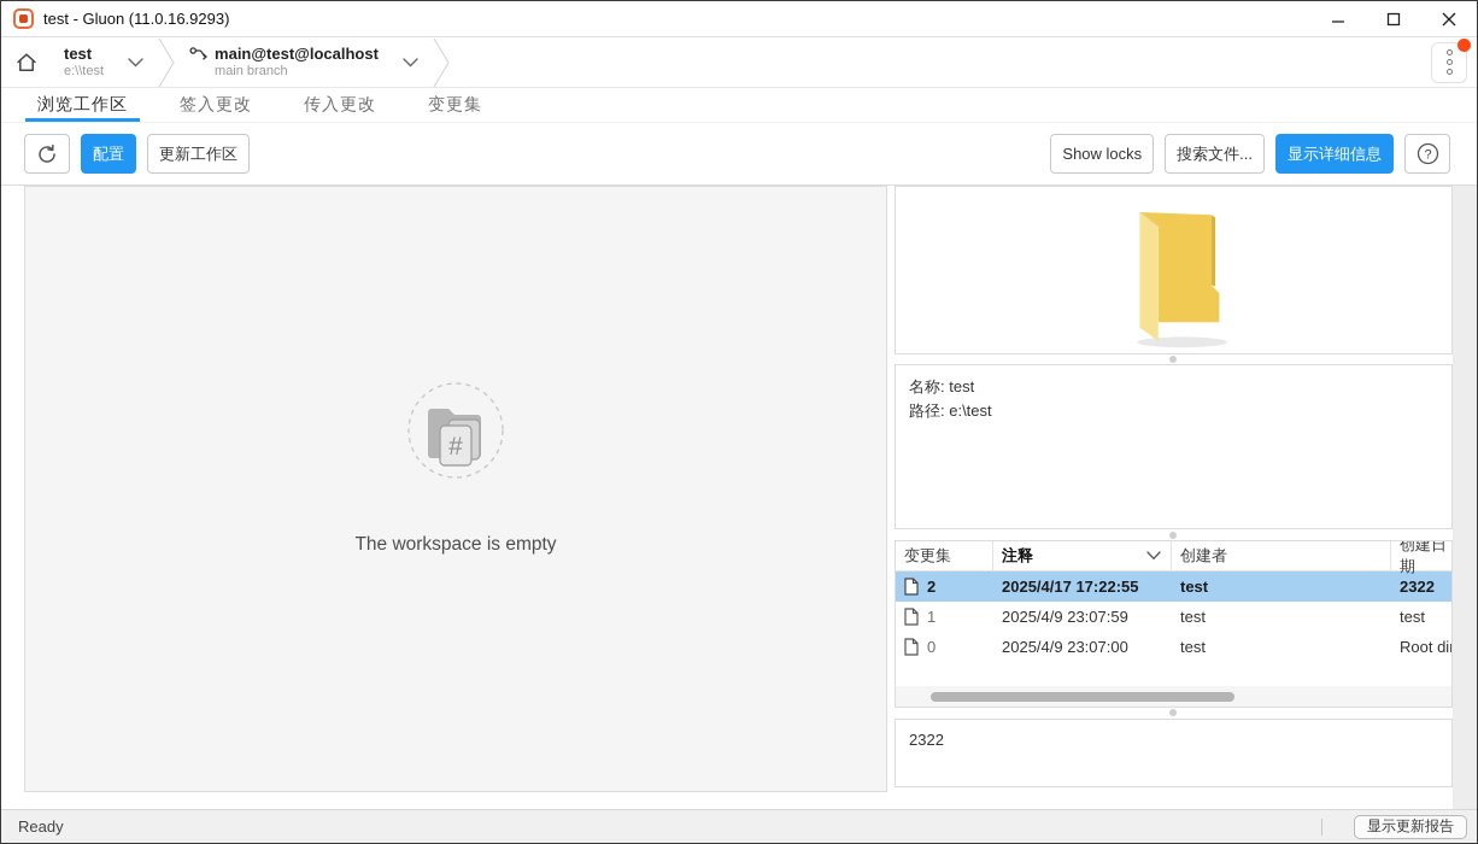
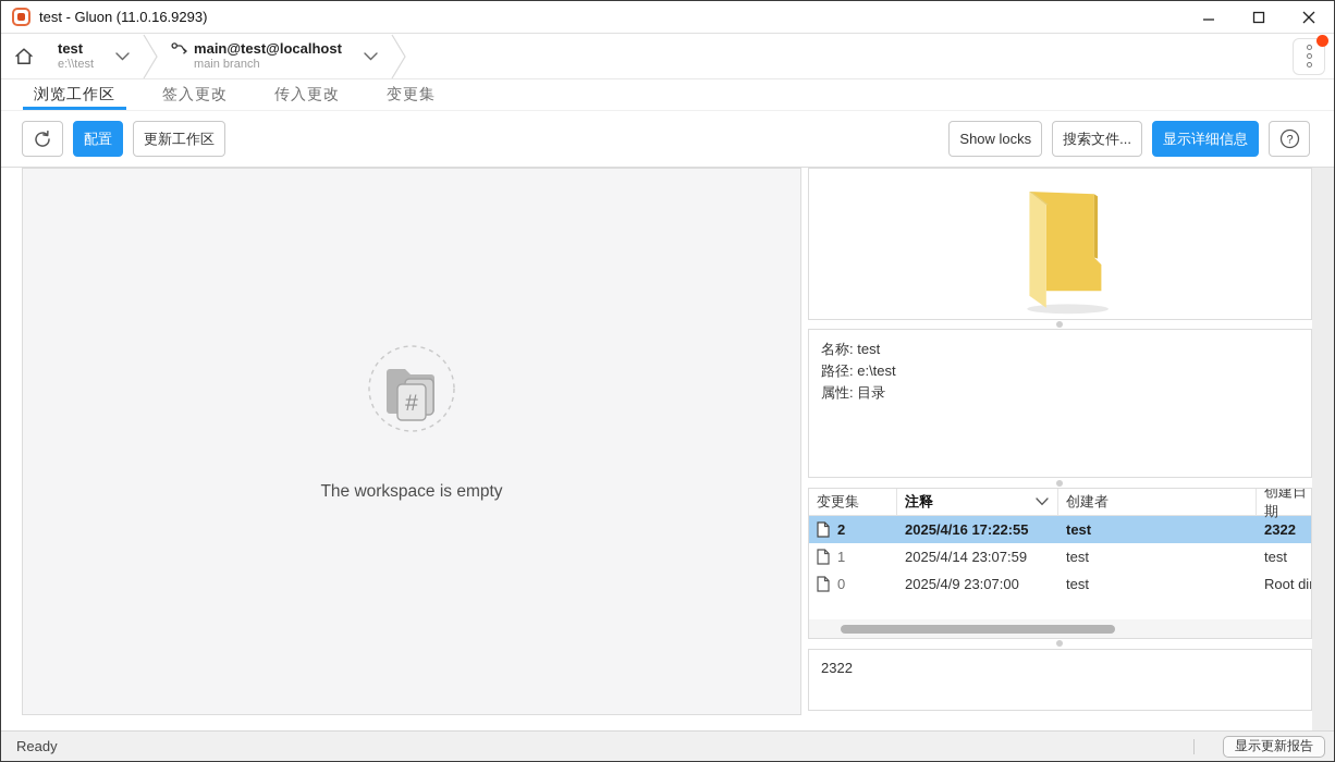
  test - Gluon (11.0.16.9293)
  test
  e:\\test
  main@test@localhost
  main branch
  浏览工作区
  签入更改
  传入更改
  变更集
  配置
  更新工作区
  Show locks
  搜索文件...
  显示详细信息
  ?
  #
  The workspace is empty
  名称: test
  路径: e:\test
+ 属性: 目录
  变更集
  注释
  创建者
  创建日期
  2
- 2025/4/17 17:22:55
+ 2025/4/16 17:22:55
  test
  2322
  1
- 2025/4/9 23:07:59
+ 2025/4/14 23:07:59
  test
  test
  0
  2025/4/9 23:07:00
  test
  Root di
  2322
  Ready
  显示更新报告
